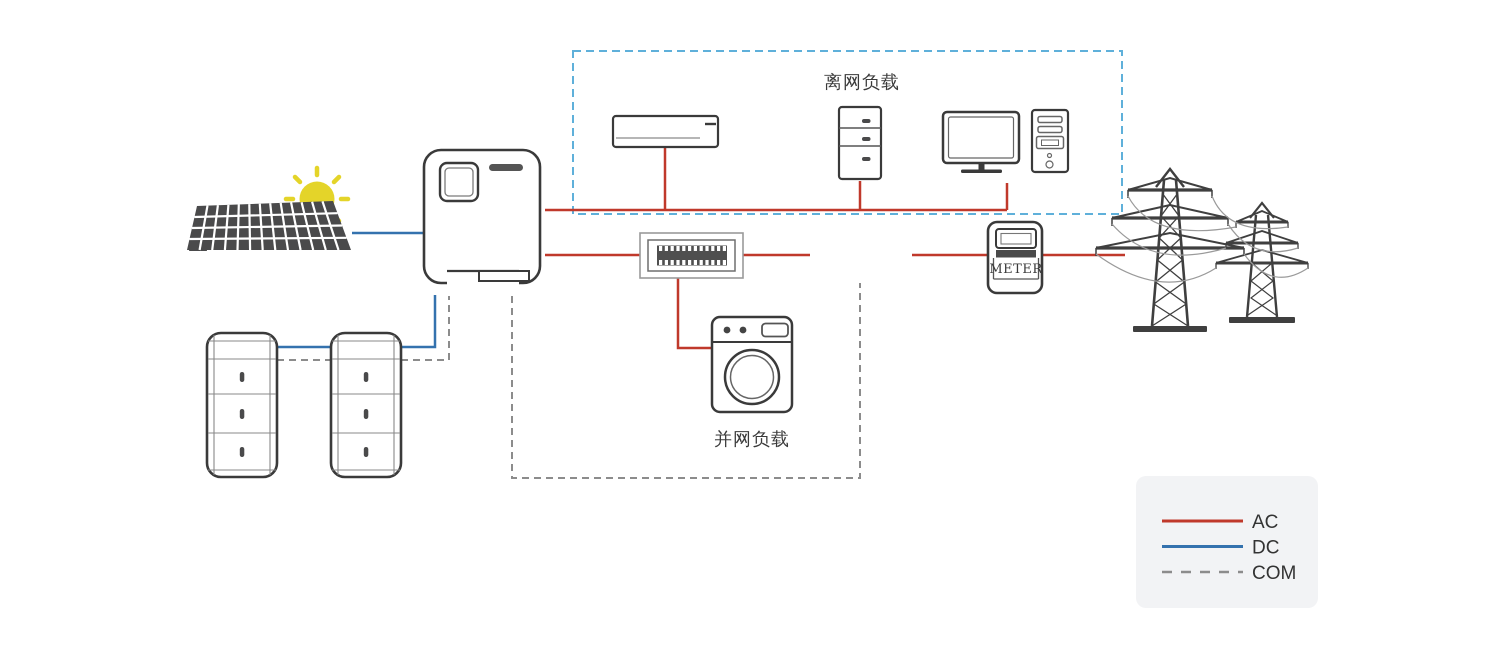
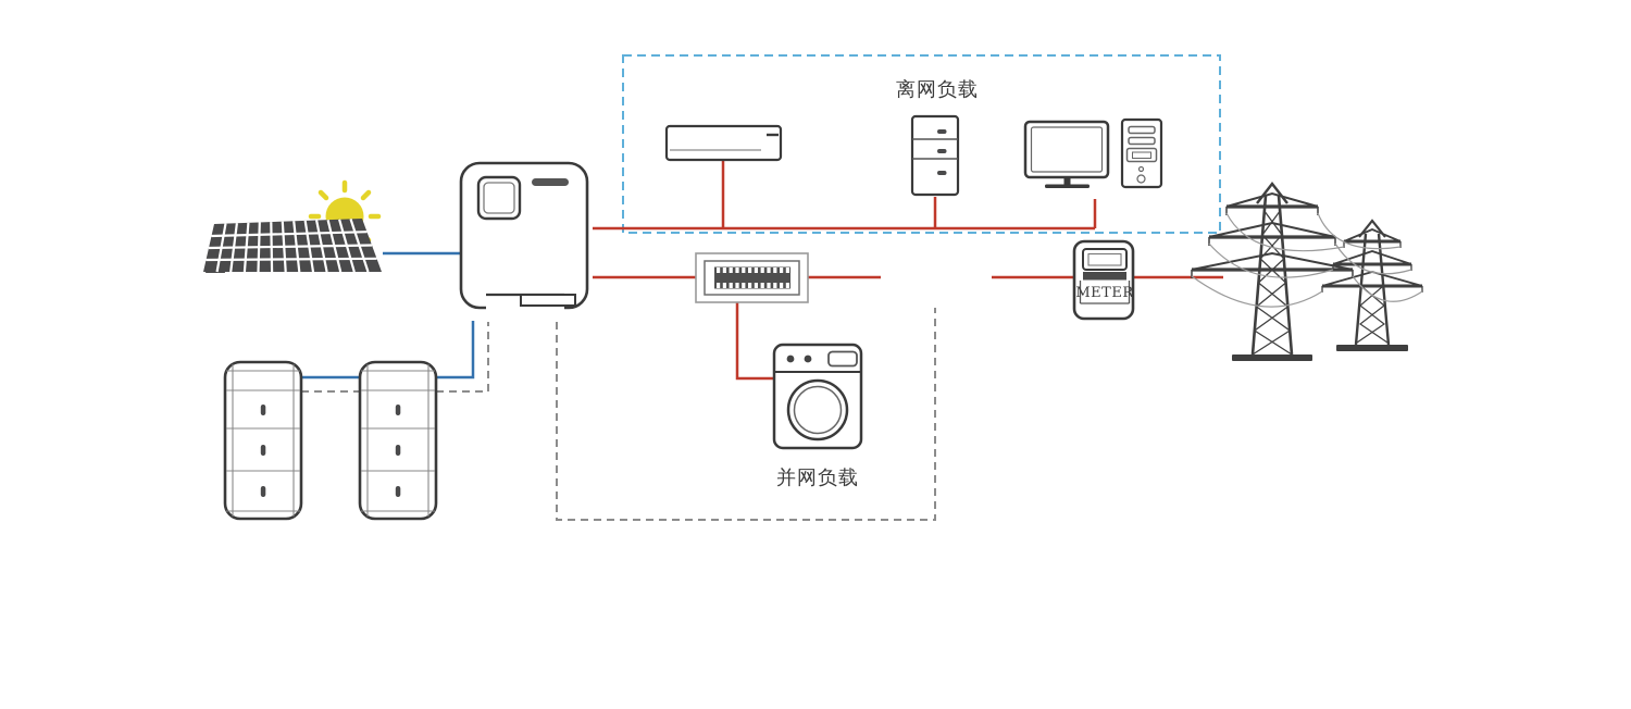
  METER
  离网负载
  并网负载
- AC
- DC
- COM
